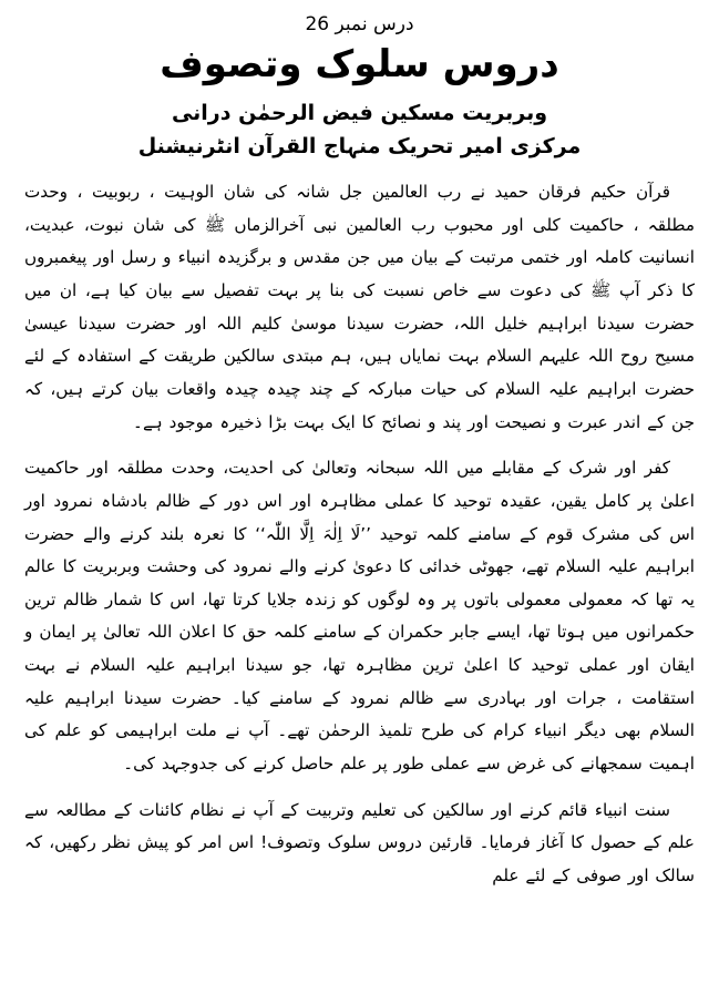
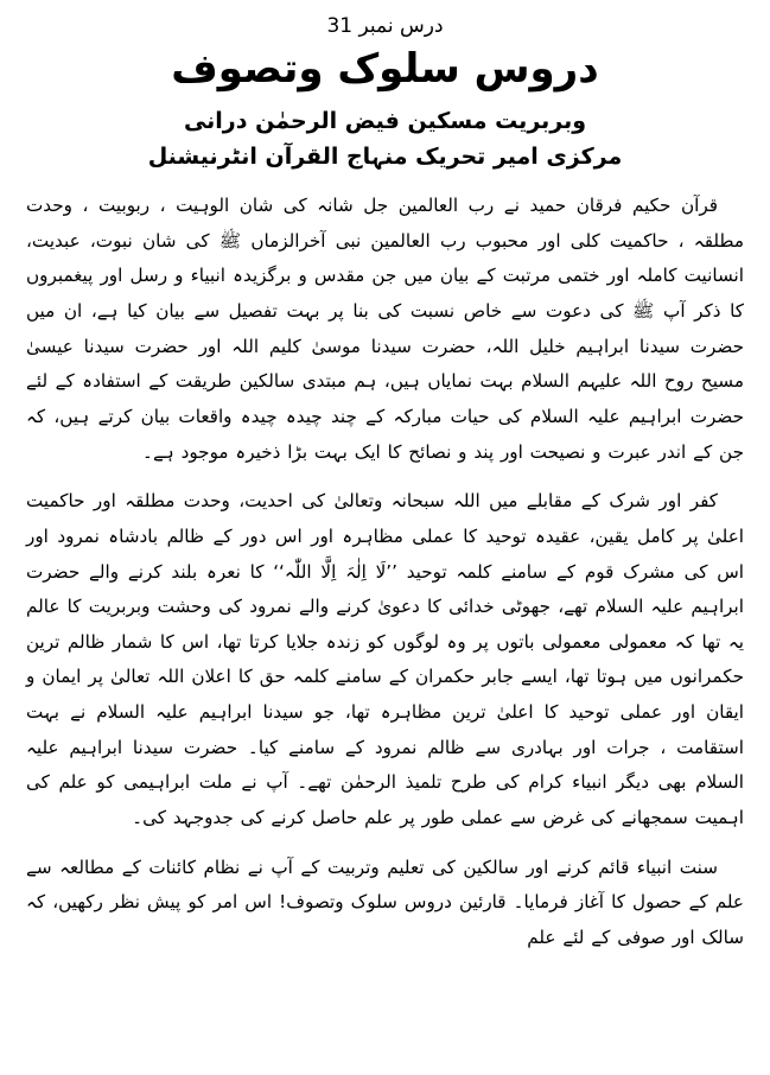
- درس نمبر 26
+ درس نمبر 31
  دروس سلوک وتصوف
  وبربریت مسکین فیض الرحمٰن درانی
  مرکزی امیر تحریک منہاج القرآن انٹرنیشنل
  قرآن حکیم فرقان حمید نے رب العالمین جل شانہ کی شان الوہیت ، ربوبیت ، وحدت مطلقہ ، حاکمیت کلی اور محبوب رب العالمین نبی آخرالزماں ﷺ کی شان نبوت، عبدیت، انسانیت کاملہ اور ختمی مرتبت کے بیان میں جن مقدس و برگزیدہ انبیاء و رسل اور پیغمبروں کا ذکر آپ ﷺ کی دعوت سے خاص نسبت کی بنا پر بہت تفصیل سے بیان کیا ہے، ان میں حضرت سیدنا ابراہیم خلیل اللہ، حضرت سیدنا موسیٰ کلیم اللہ اور حضرت سیدنا عیسیٰ مسیح روح اللہ علیہم السلام بہت نمایاں ہیں، ہم مبتدی سالکین طریقت کے استفادہ کے لئے حضرت ابراہیم علیہ السلام کی حیات مبارکہ کے چند چیدہ چیدہ واقعات بیان کرتے ہیں، کہ جن کے اندر عبرت و نصیحت اور پند و نصائح کا ایک بہت بڑا ذخیرہ موجود ہے۔
  کفر اور شرک کے مقابلے میں اللہ سبحانہ وتعالیٰ کی احدیت، وحدت مطلقہ اور حاکمیت اعلیٰ پر کامل یقین، عقیدہ توحید کا عملی مظاہرہ اور اس دور کے ظالم بادشاہ نمرود اور اس کی مشرک قوم کے سامنے کلمہ توحید ’’لَا اِلٰہَ اِلَّا اللّٰہ‘‘ کا نعرہ بلند کرنے والے حضرت ابراہیم علیہ السلام تھے، جھوٹی خدائی کا دعویٰ کرنے والے نمرود کی وحشت وبربریت کا عالم یہ تھا کہ معمولی معمولی باتوں پر وہ لوگوں کو زندہ جلایا کرتا تھا، اس کا شمار ظالم ترین حکمرانوں میں ہوتا تھا، ایسے جابر حکمران کے سامنے کلمہ حق کا اعلان اللہ تعالیٰ پر ایمان و ایقان اور عملی توحید کا اعلیٰ ترین مظاہرہ تھا، جو سیدنا ابراہیم علیہ السلام نے بہت استقامت ، جرات اور بہادری سے ظالم نمرود کے سامنے کیا۔ حضرت سیدنا ابراہیم علیہ السلام بھی دیگر انبیاء کرام کی طرح تلمیذ الرحمٰن تھے۔ آپ نے ملت ابراہیمی کو علم کی اہمیت سمجھانے کی غرض سے عملی طور پر علم حاصل کرنے کی جدوجہد کی۔
  سنت انبیاء قائم کرنے اور سالکین کی تعلیم وتربیت کے آپ نے نظام کائنات کے مطالعہ سے علم کے حصول کا آغاز فرمایا۔ قارئین دروس سلوک وتصوف! اس امر کو پیش نظر رکھیں، کہ سالک اور صوفی کے لئے علم
